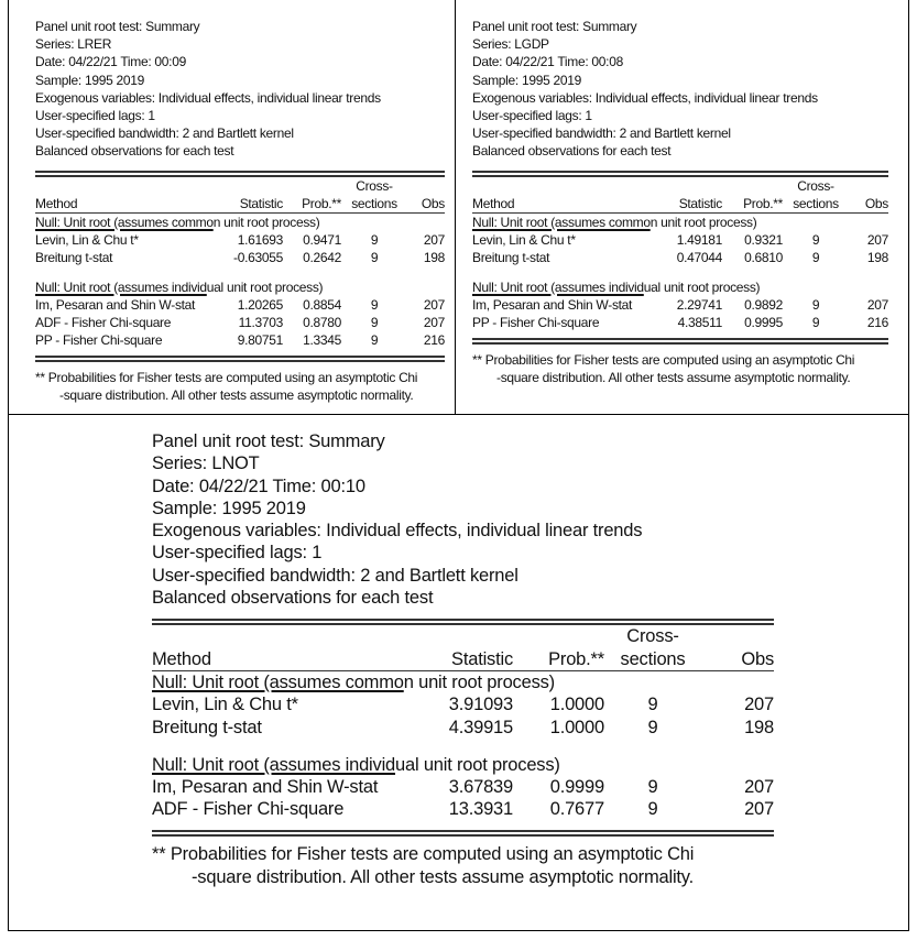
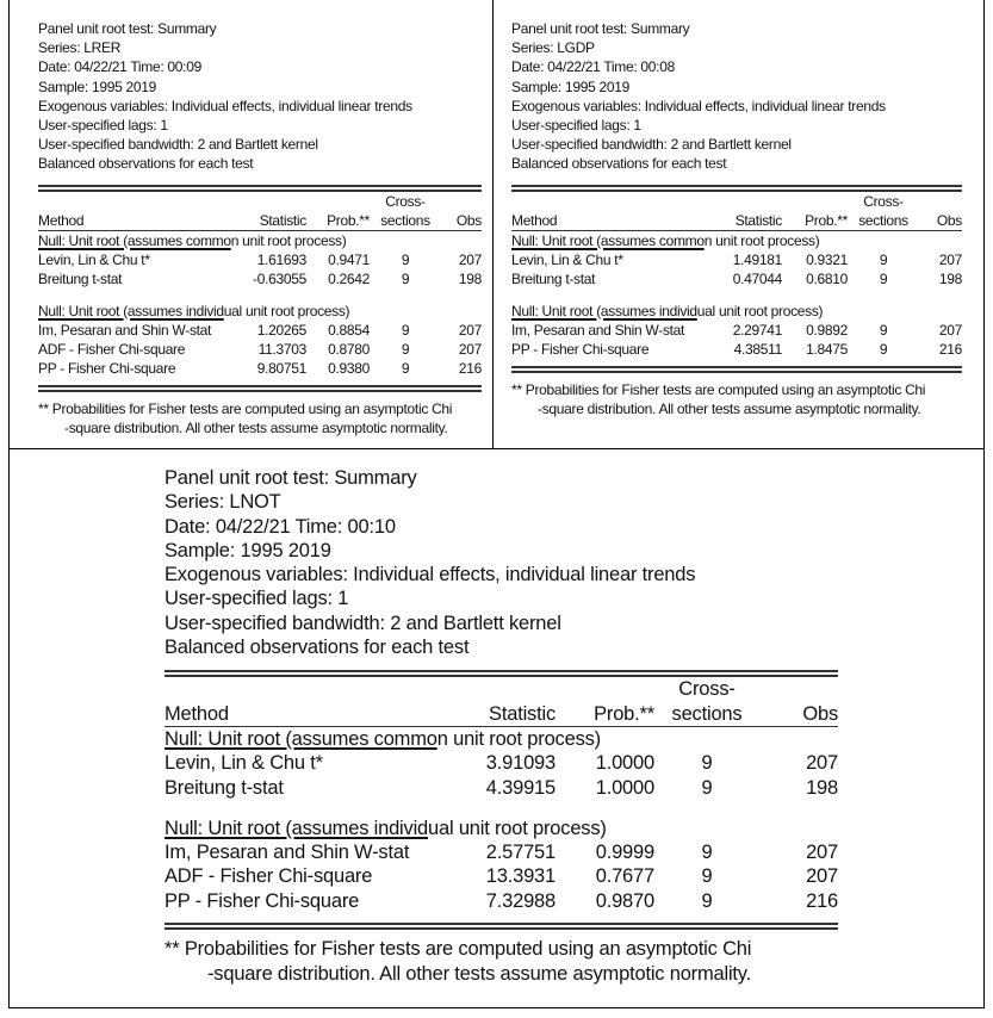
  Panel unit root test: Summary
  Series: LRER
  Date: 04/22/21 Time: 00:09
  Sample: 1995 2019
  Exogenous variables: Individual effects, individual linear trends
  User-specified lags: 1
  User-specified bandwidth: 2 and Bartlett kernel
  Balanced observations for each test
  			Cross-
  Method	Statistic	Prob.**	sections	Obs
  Null: Unit root (assumes common unit root process)
  Levin, Lin & Chu t*	1.61693	0.9471	9	207
  Breitung t-stat	-0.63055	0.2642	9	198
  Null: Unit root (assumes individual unit root process)
  Im, Pesaran and Shin W-stat	1.20265	0.8854	9	207
  ADF - Fisher Chi-square	11.3703	0.8780	9	207
- PP - Fisher Chi-square	9.80751	1.3345	9	216
+ PP - Fisher Chi-square	9.80751	0.9380	9	216
  ** Probabilities for Fisher tests are computed using an asymptotic Chi
  -square distribution. All other tests assume asymptotic normality.
  Panel unit root test: Summary
  Series: LGDP
  Date: 04/22/21 Time: 00:08
  Sample: 1995 2019
  Exogenous variables: Individual effects, individual linear trends
  User-specified lags: 1
  User-specified bandwidth: 2 and Bartlett kernel
  Balanced observations for each test
  			Cross-
  Method	Statistic	Prob.**	sections	Obs
  Null: Unit root (assumes common unit root process)
  Levin, Lin & Chu t*	1.49181	0.9321	9	207
  Breitung t-stat	0.47044	0.6810	9	198
  Null: Unit root (assumes individual unit root process)
  Im, Pesaran and Shin W-stat	2.29741	0.9892	9	207
- PP - Fisher Chi-square	4.38511	0.9995	9	216
+ PP - Fisher Chi-square	4.38511	1.8475	9	216
  ** Probabilities for Fisher tests are computed using an asymptotic Chi
  -square distribution. All other tests assume asymptotic normality.
  Panel unit root test: Summary
  Series: LNOT
  Date: 04/22/21 Time: 00:10
  Sample: 1995 2019
  Exogenous variables: Individual effects, individual linear trends
  User-specified lags: 1
  User-specified bandwidth: 2 and Bartlett kernel
  Balanced observations for each test
  			Cross-
  Method	Statistic	Prob.**	sections	Obs
  Null: Unit root (assumes common unit root process)
  Levin, Lin & Chu t*	3.91093	1.0000	9	207
  Breitung t-stat	4.39915	1.0000	9	198
  Null: Unit root (assumes individual unit root process)
- Im, Pesaran and Shin W-stat	3.67839	0.9999	9	207
+ Im, Pesaran and Shin W-stat	2.57751	0.9999	9	207
  ADF - Fisher Chi-square	13.3931	0.7677	9	207
+ PP - Fisher Chi-square	7.32988	0.9870	9	216
  ** Probabilities for Fisher tests are computed using an asymptotic Chi
  -square distribution. All other tests assume asymptotic normality.
